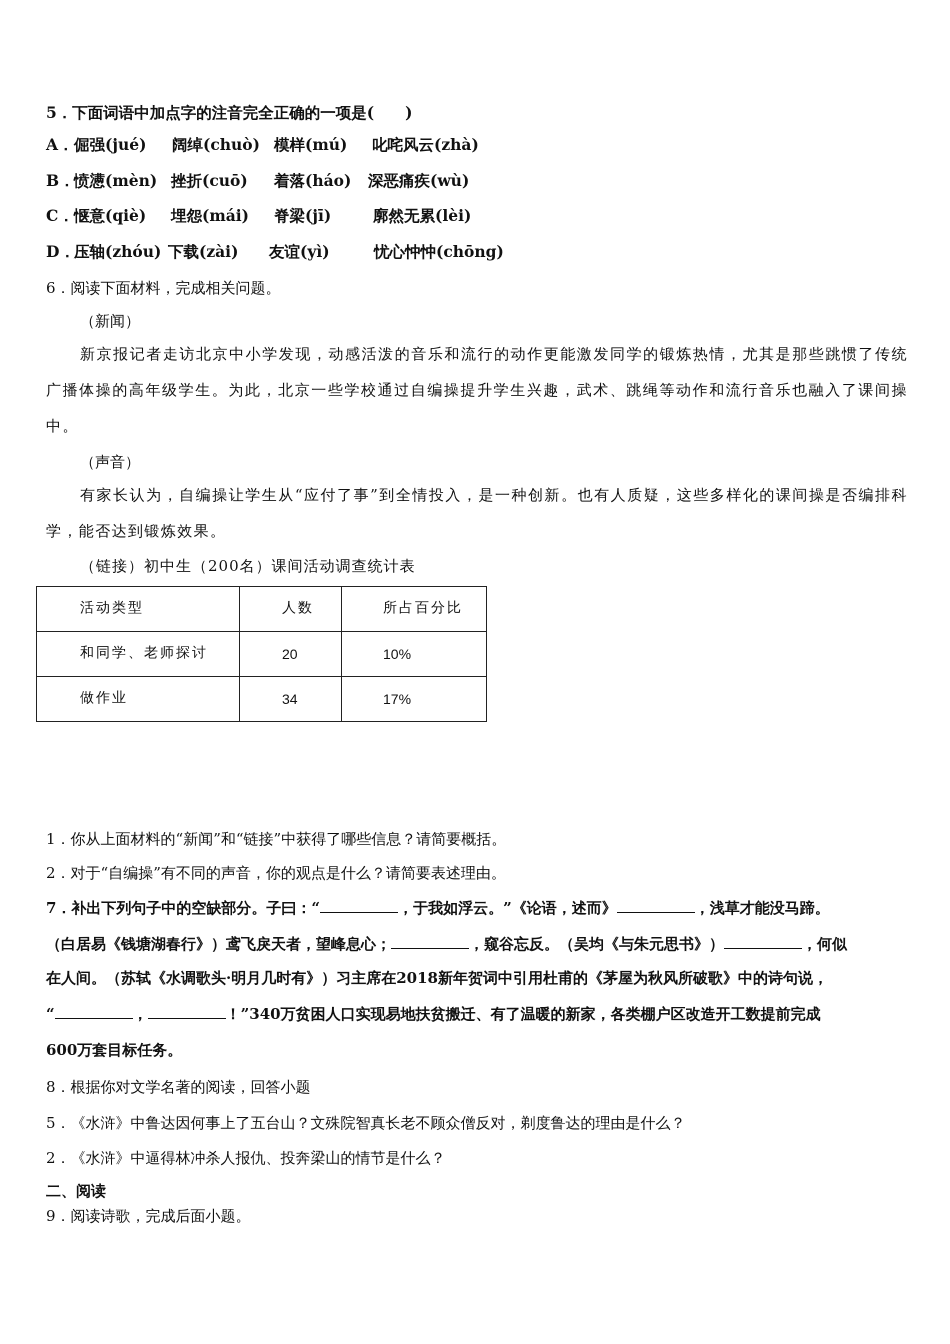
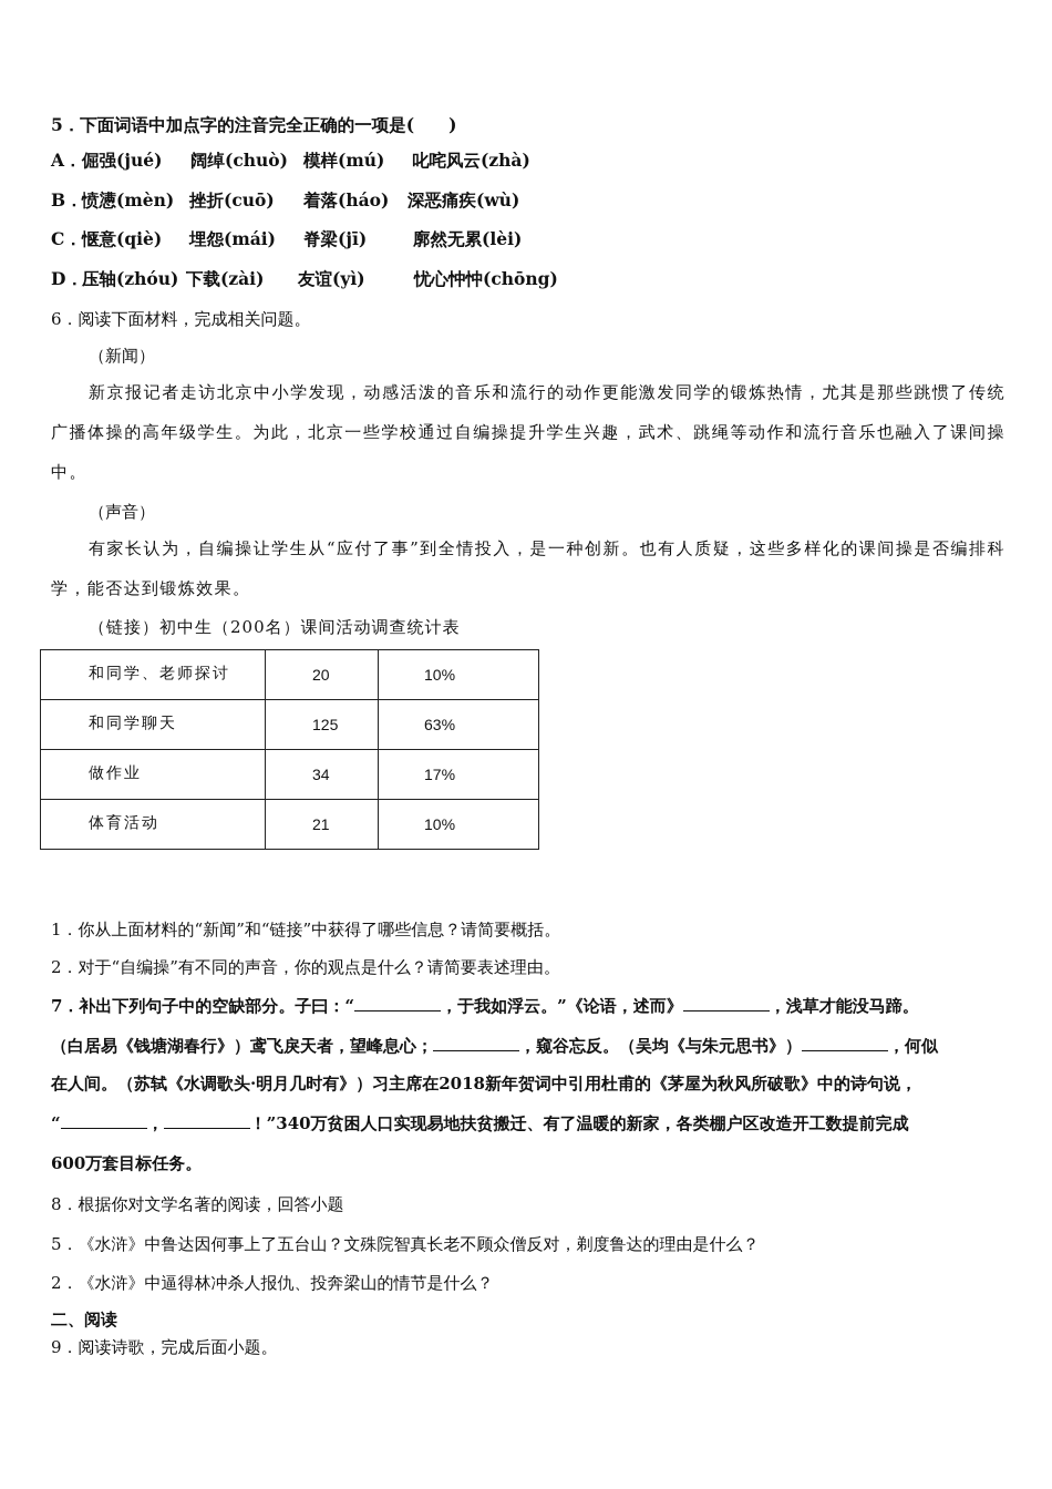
  5．下面词语中加点字的注音完全正确的一项是( )
  A．
  倔强(jué)
  阔绰(chuò)
  模样(mú)
  叱咤风云(zhà)
  B．
  愤懑(mèn)
  挫折(cuō)
  着落(háo)
  深恶痛疾(wù)
  C．
  惬意(qiè)
  埋怨(mái)
  脊梁(jī)
  廓然无累(lèi)
  D．
  压轴(zhóu)
  下载(zài)
  友谊(yì)
  忧心忡忡(chōng)
  6．阅读下面材料，完成相关问题。
  （新闻）
  新京报记者走访北京中小学发现，动感活泼的音乐和流行的动作更能激发同学的锻炼热情，尤其是那些跳惯了传统广播体操的高年级学生。为此，北京一些学校通过自编操提升学生兴趣，武术、跳绳等动作和流行音乐也融入了课间操中。
  （声音）
  有家长认为，自编操让学生从“应付了事”到全情投入，是一种创新。也有人质疑，这些多样化的课间操是否编排科学，能否达到锻炼效果。
  （链接）初中生（200名）课间活动调查统计表
- 活动类型	人数	所占百分比
  和同学、老师探讨	20	10%
+ 和同学聊天	125	63%
  做作业	34	17%
+ 体育活动	21	10%
  1．你从上面材料的“新闻”和“链接”中获得了哪些信息？请简要概括。
  2．对于“自编操”有不同的声音，你的观点是什么？请简要表述理由。
  7．补出下列句子中的空缺部分。子曰：“ ，于我如浮云。”《论语，述而》 ，浅草才能没马蹄。
  （白居易《钱塘湖春行》）鸢飞戾天者，望峰息心； ，窥谷忘反。（吴均《与朱元思书》） ，何似
  在人间。（苏轼《水调歌头·明月几时有》）习主席在2018新年贺词中引用杜甫的《茅屋为秋风所破歌》中的诗句说，
  “ ， ！”340万贫困人口实现易地扶贫搬迁、有了温暖的新家，各类棚户区改造开工数提前完成
  600万套目标任务。
  8．根据你对文学名著的阅读，回答小题
  5．《水浒》中鲁达因何事上了五台山？文殊院智真长老不顾众僧反对，剃度鲁达的理由是什么？
  2．《水浒》中逼得林冲杀人报仇、投奔梁山的情节是什么？
  二、阅读
  9．阅读诗歌，完成后面小题。
